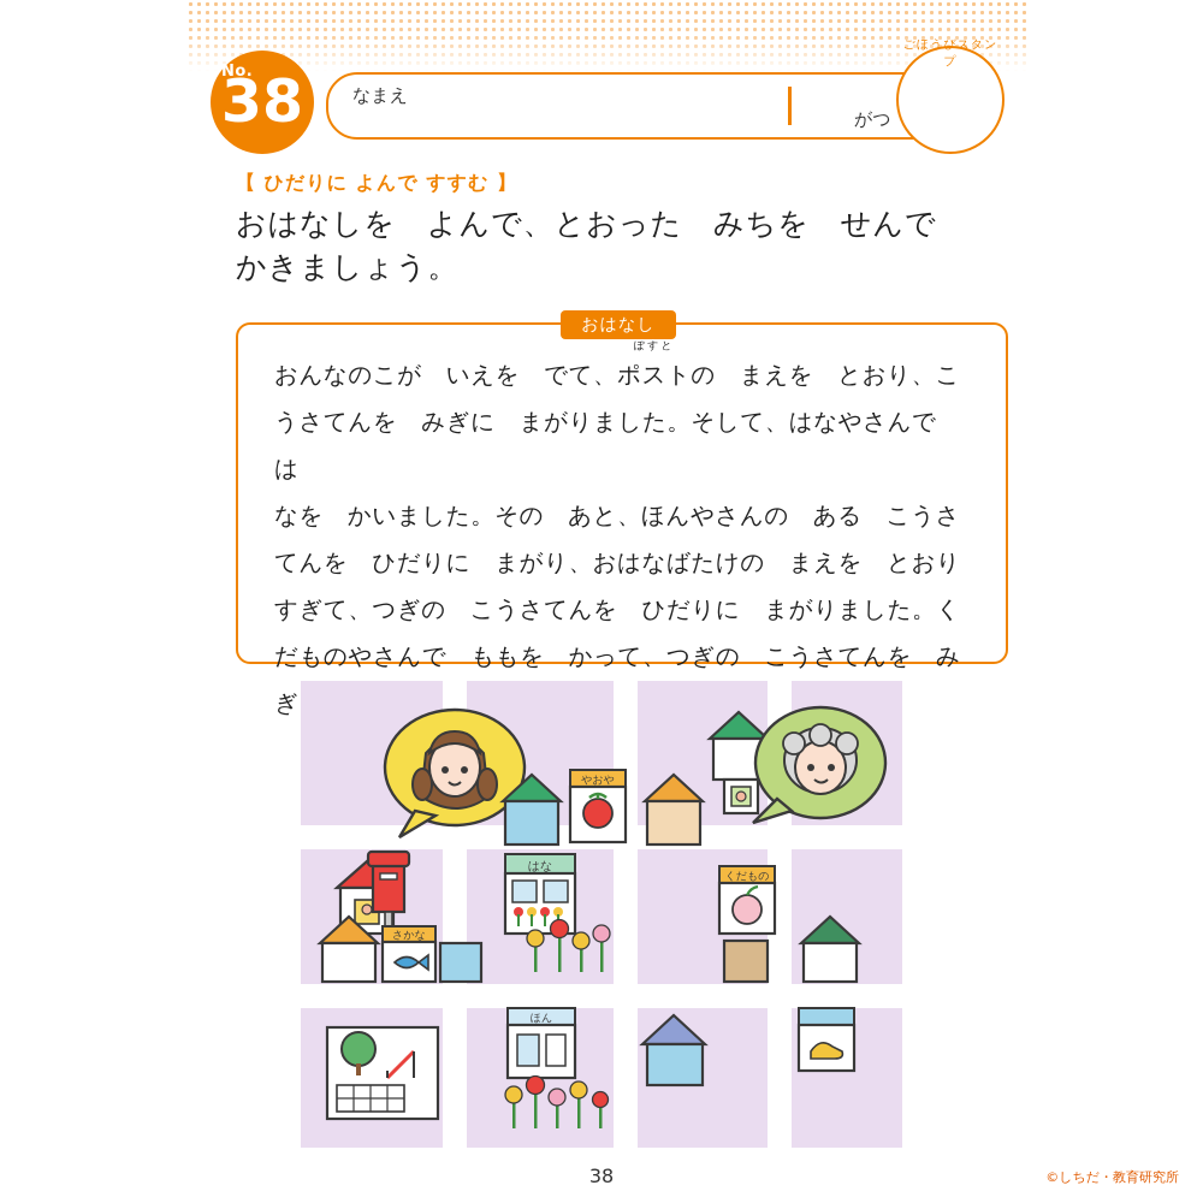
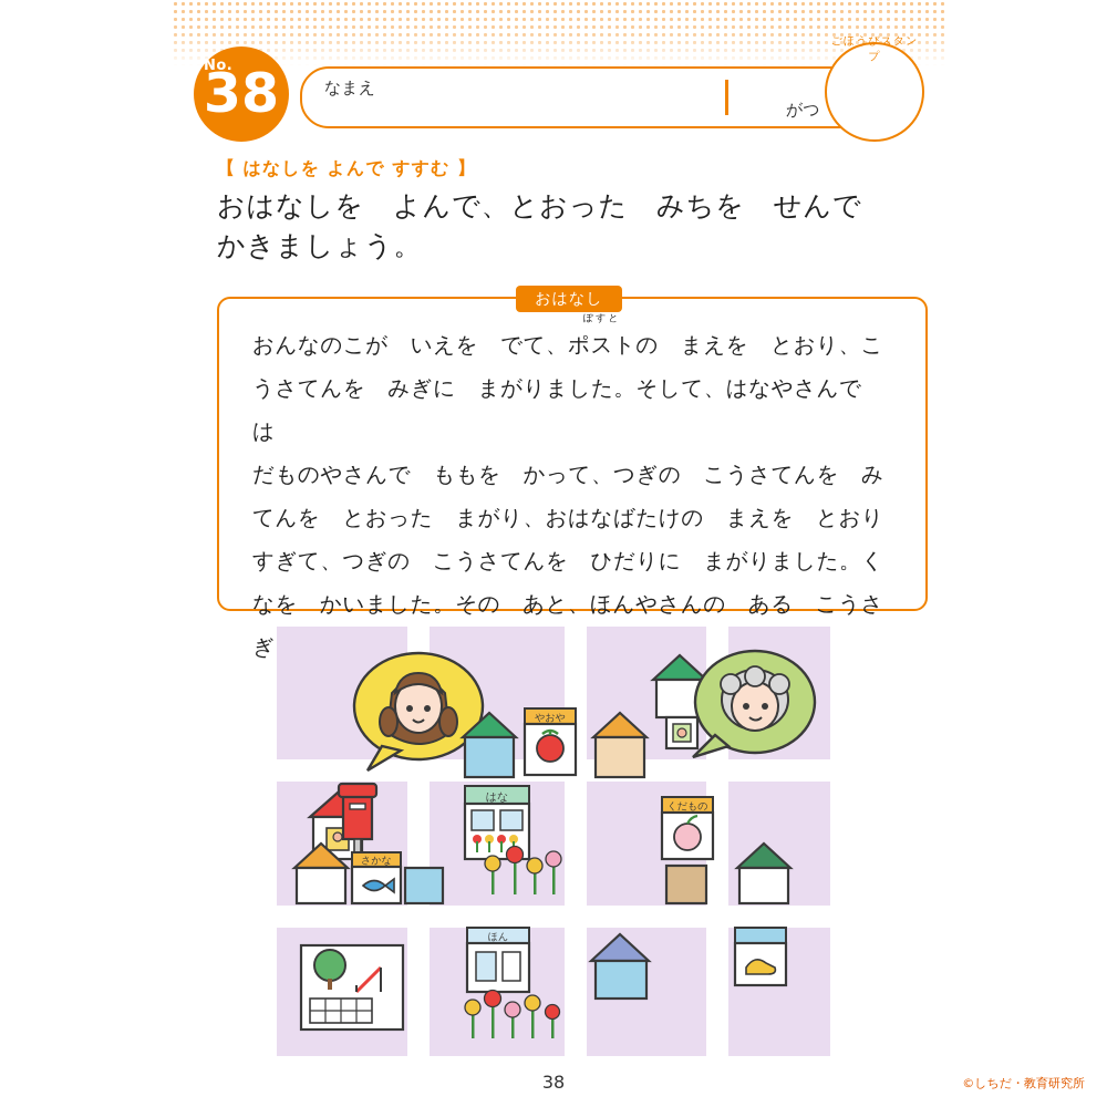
  No.
  38
  なまえ
  がつ
  ごほうびスタンプ
- 【 ひだりに よんで すすむ 】
+ 【 はなしを よんで すすむ 】
  おはなしを よんで、とおった みちを せんで
  かきましょう。
  おはなし
  おんなのこが いえを でて、
  ぽすと
  ポストの まえを とおり、こ
  うさてんを みぎに まがりました。そして、はなやさんで は
- なを かいました。その あと、ほんやさんの ある こうさ
+ だものやさんで ももを かって、つぎの こうさてんを み
- てんを ひだりに まがり、おはなばたけの まえを とおり
+ てんを とおった まがり、おはなばたけの まえを とおり
  すぎて、つぎの こうさてんを ひだりに まがりました。く
- だものやさんで ももを かって、つぎの こうさてんを み
+ なを かいました。その あと、ほんやさんの ある こうさ
  やおや
  さかな
  はな
  くだもの
  ほん
  38
  ©しちだ・教育研究所
